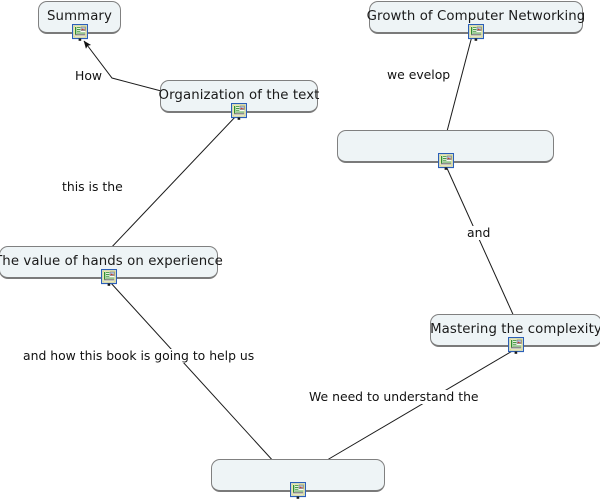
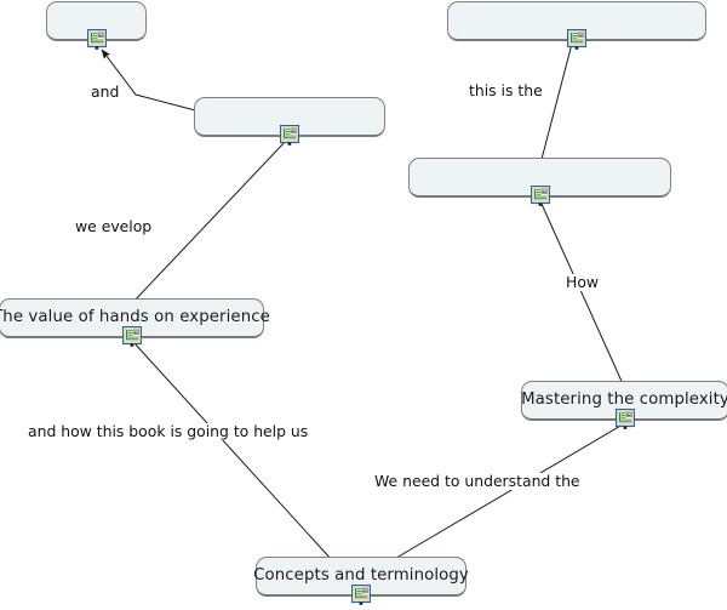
- How
+ and
- this is the
+ we evelop
  and how this book is going to help us
- we evelop
+ this is the
- and
+ How
  We need to understand the
- Summary
- Organization of the text
  he value of hands on experience
- Growth of Computer Networking
  Mastering the complexity
+ Concepts and terminology
